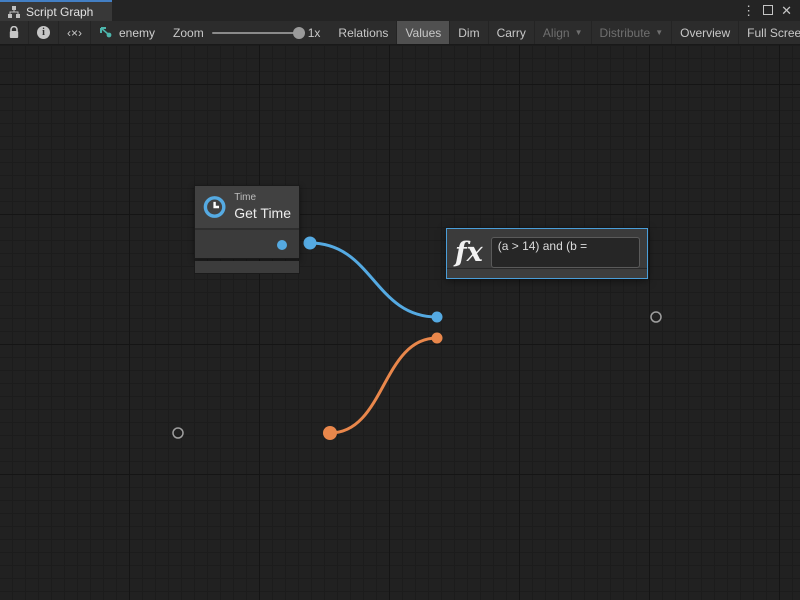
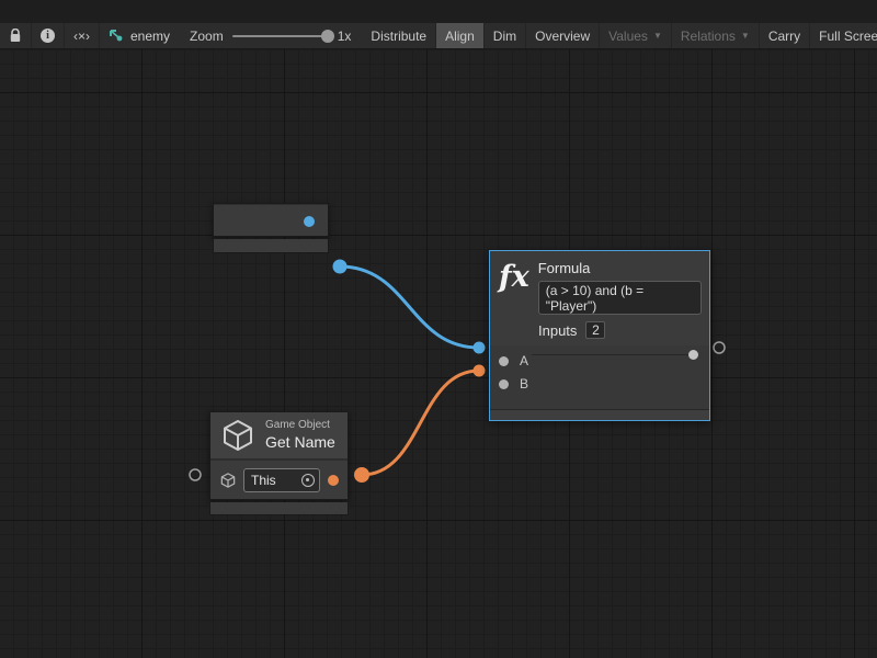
- Script Graph
- ⋮
- ✕
  i
  ‹×›
  enemy
  Zoom
  1x
- Relations
+ Distribute
- Values
+ Align
  Dim
- Carry
+ Overview
- Align
+ Values
  ▼
- Distribute
+ Relations
  ▼
- Overview
+ Carry
  Full Scree
- Time
- Get Time
  fx
+ Formula
- (a > 14) and (b =
+ (a > 10) and (b =
+ "Player")
+ Inputs
+ 2
+ A
+ B
+ Game Object
+ Get Name
+ This
